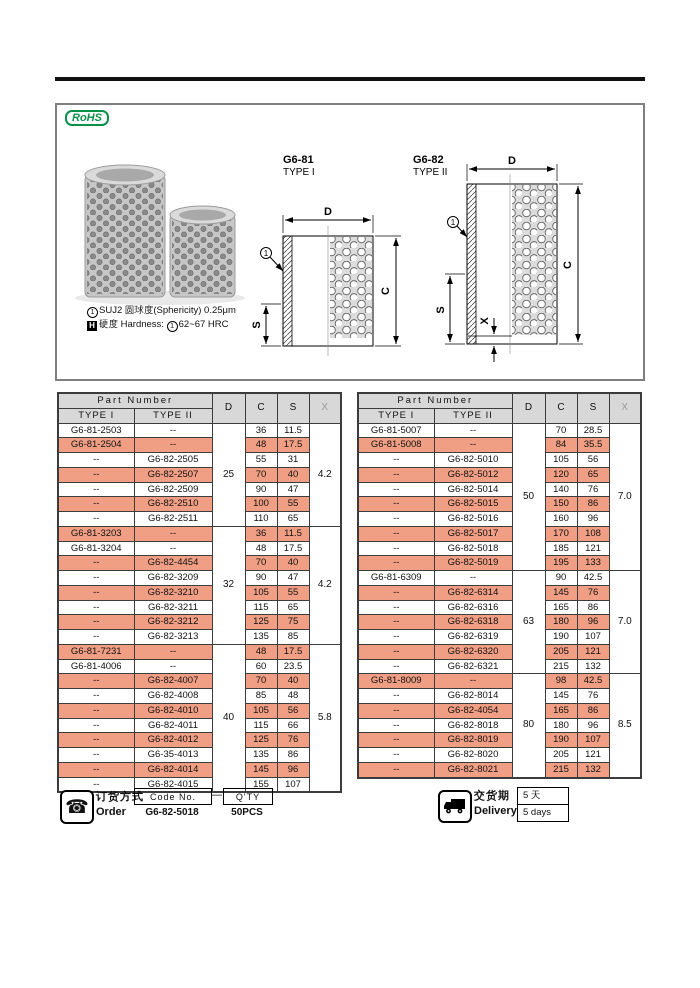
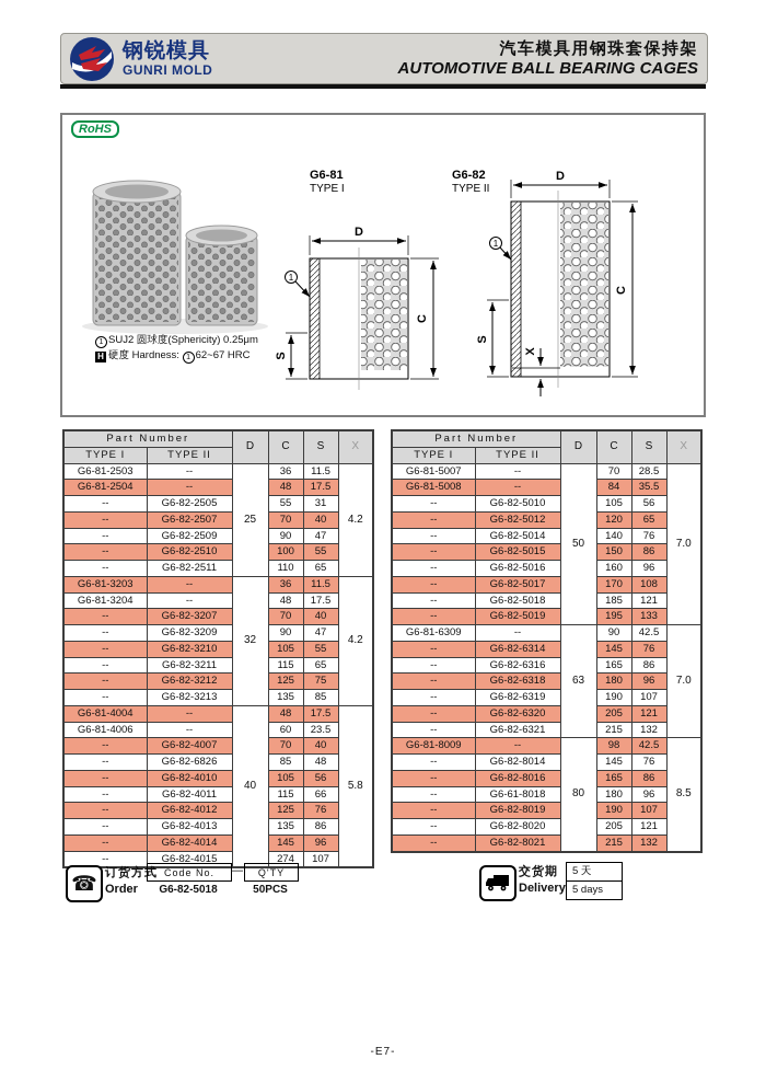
+ 钢锐模具
+ GUNRI MOLD
+ 汽车模具用钢珠套保持架
+ AUTOMOTIVE BALL BEARING CAGES
  G6-81
  TYPE I
  D
  1
  G6-82
  TYPE II
  D
  1
  RoHS
  SUJ2 圆球度(Sphericity) 0.25μm
  H 硬度 Hardness: 62~67 HRC
  Part Number	D	C	S	X
  TYPE I	TYPE II
  G6-81-2503	--	25	36	11.5	4.2
  G6-81-2504	--	48	17.5
  --	G6-82-2505	55	31
  --	G6-82-2507	70	40
  --	G6-82-2509	90	47
  --	G6-82-2510	100	55
  --	G6-82-2511	110	65
  G6-81-3203	--	32	36	11.5	4.2
  G6-81-3204	--	48	17.5
- --	G6-82-4454	70	40
+ --	G6-82-3207	70	40
  --	G6-82-3209	90	47
  --	G6-82-3210	105	55
  --	G6-82-3211	115	65
  --	G6-82-3212	125	75
  --	G6-82-3213	135	85
- G6-81-7231	--	40	48	17.5	5.8
+ G6-81-4004	--	40	48	17.5	5.8
  G6-81-4006	--	60	23.5
  --	G6-82-4007	70	40
- --	G6-82-4008	85	48
+ --	G6-82-6826	85	48
  --	G6-82-4010	105	56
  --	G6-82-4011	115	66
  --	G6-82-4012	125	76
- --	G6-35-4013	135	86
+ --	G6-82-4013	135	86
  --	G6-82-4014	145	96
- --	G6-82-4015	155	107
+ --	G6-82-4015	274	107
  Part Number	D	C	S	X
  TYPE I	TYPE II
  G6-81-5007	--	50	70	28.5	7.0
  G6-81-5008	--	84	35.5
  --	G6-82-5010	105	56
  --	G6-82-5012	120	65
  --	G6-82-5014	140	76
  --	G6-82-5015	150	86
  --	G6-82-5016	160	96
  --	G6-82-5017	170	108
  --	G6-82-5018	185	121
  --	G6-82-5019	195	133
  G6-81-6309	--	63	90	42.5	7.0
  --	G6-82-6314	145	76
  --	G6-82-6316	165	86
  --	G6-82-6318	180	96
  --	G6-82-6319	190	107
  --	G6-82-6320	205	121
  --	G6-82-6321	215	132
  G6-81-8009	--	80	98	42.5	8.5
  --	G6-82-8014	145	76
- --	G6-82-4054	165	86
+ --	G6-82-8016	165	86
- --	G6-82-8018	180	96
+ --	G6-61-8018	180	96
  --	G6-82-8019	190	107
  --	G6-82-8020	205	121
  --	G6-82-8021	215	132
  ☎
  订货方式
  Order
  Code No.
  —
  Q'TY
  G6-82-5018
  50PCS
  交货期
  Delivery
  5 天
  5 days
+ -E7-
